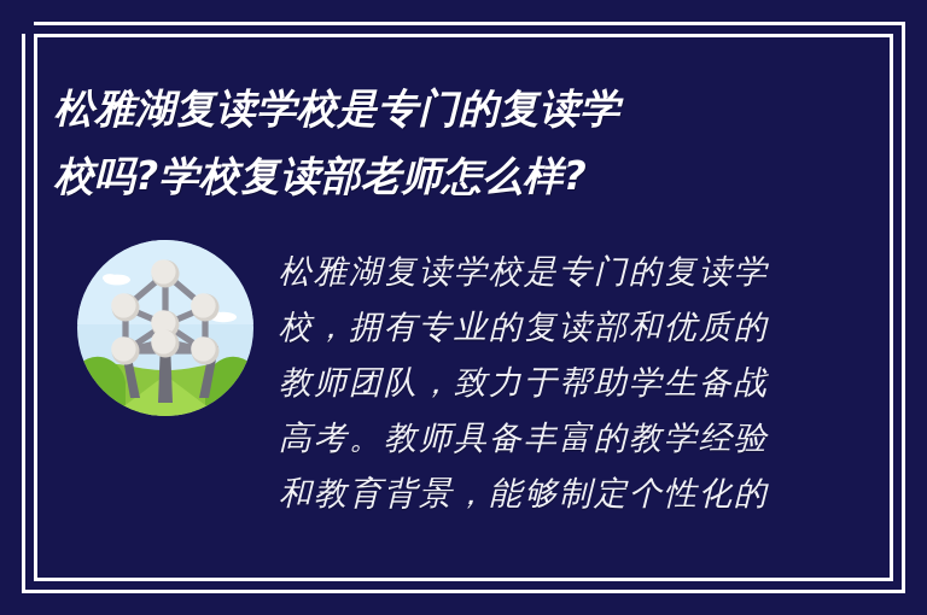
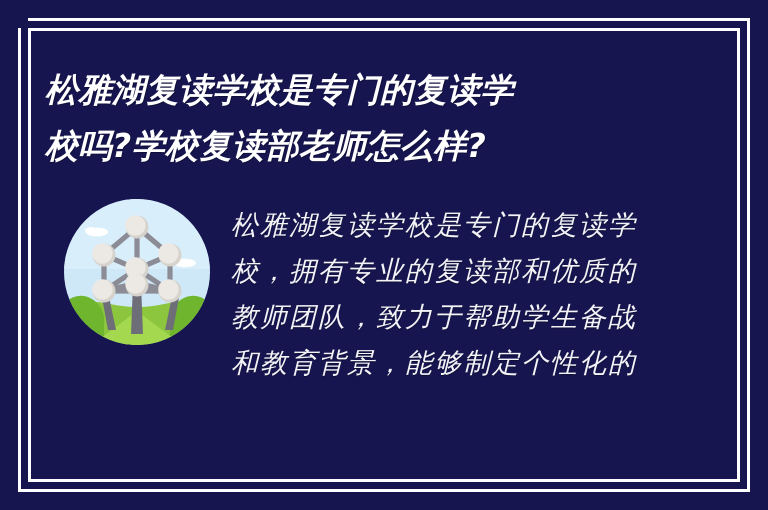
  松雅湖复读学校是专门的复读学
  校吗?学校复读部老师怎么样?
  松雅湖复读学校是专门的复读学
  校，拥有专业的复读部和优质的
  教师团队，致力于帮助学生备战
- 高考。教师具备丰富的教学经验
  和教育背景，能够制定个性化的
